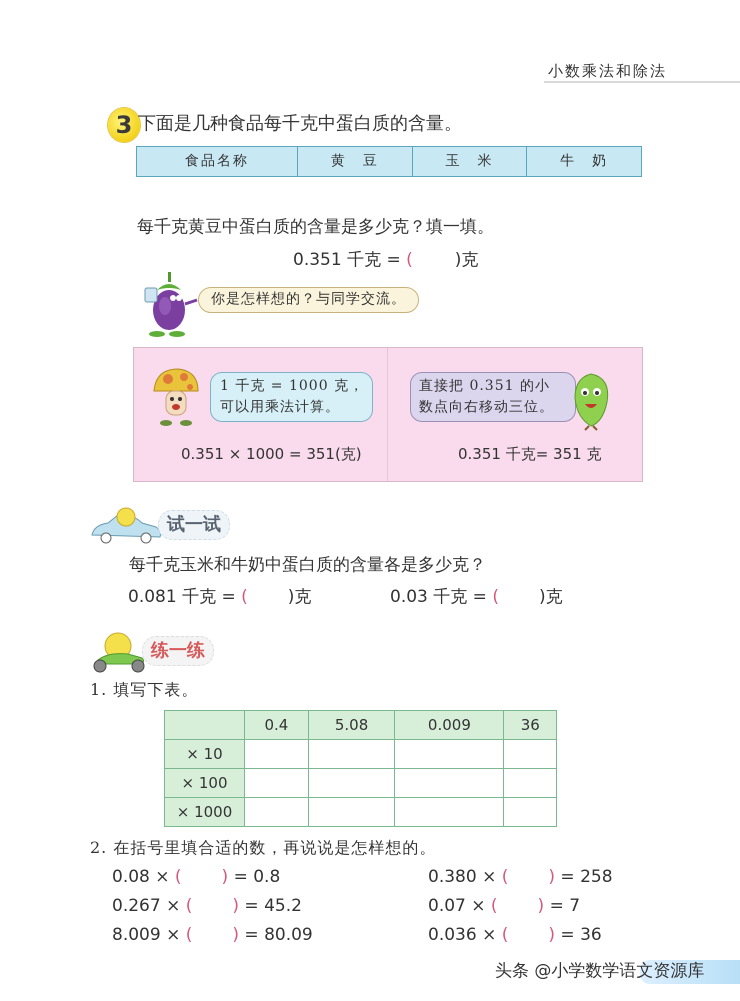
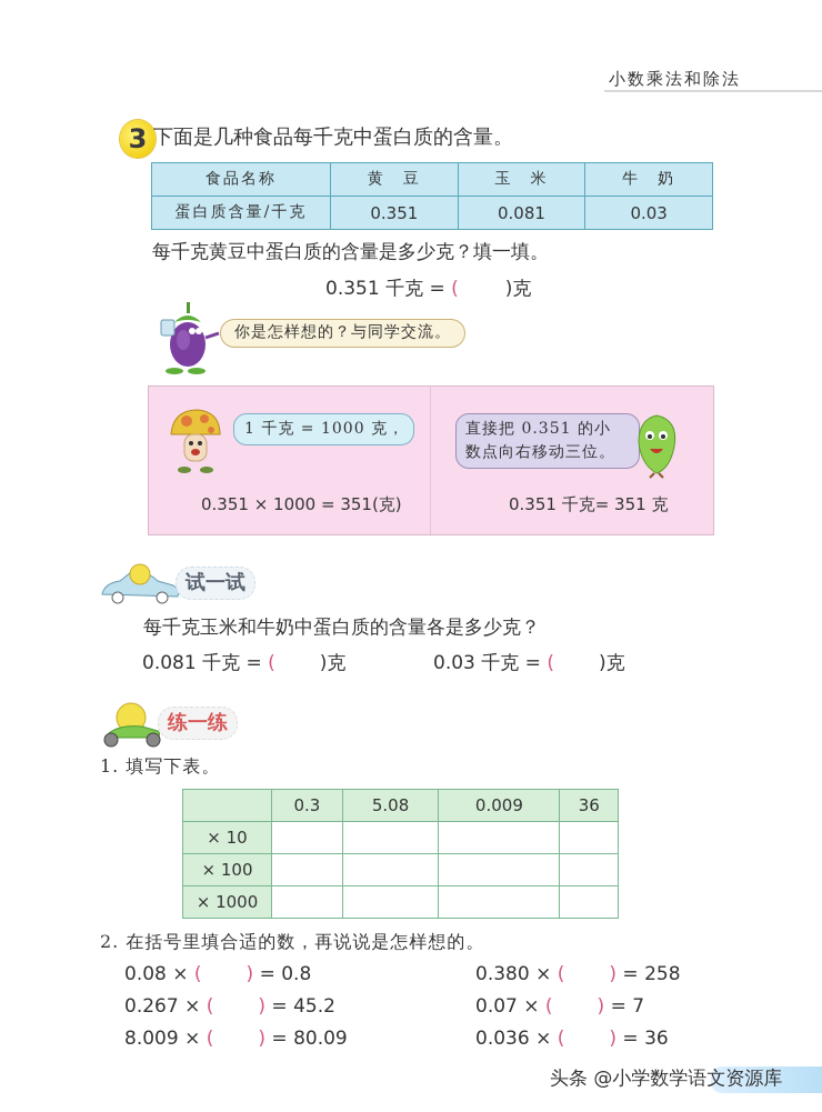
  小数乘法和除法
  3
  下面是几种食品每千克中蛋白质的含量。
  食品名称	黄 豆	玉 米	牛 奶
+ 蛋白质含量/千克	0.351	0.081	0.03
  每千克黄豆中蛋白质的含量是多少克？填一填。
  0.351 千克 = ( )克
  你是怎样想的？与同学交流。
  1 千克 = 1000 克，
- 可以用乘法计算。
  0.351 × 1000 = 351(克)
  直接把 0.351 的小
  数点向右移动三位。
  0.351 千克= 351 克
  试一试
  每千克玉米和牛奶中蛋白质的含量各是多少克？
  0.081 千克 = ( )克
  0.03 千克 = ( )克
  练一练
  1. 填写下表。
- 	0.4	5.08	0.009	36
+ 	0.3	5.08	0.009	36
  × 10
  × 100
  × 1000
  2. 在括号里填合适的数，再说说是怎样想的。
  0.08 × ( ) = 0.8
  0.380 × ( ) = 258
  0.267 × ( ) = 45.2
  0.07 × ( ) = 7
  8.009 × ( ) = 80.09
  0.036 × ( ) = 36
  头条 @小学数学语文资源库
